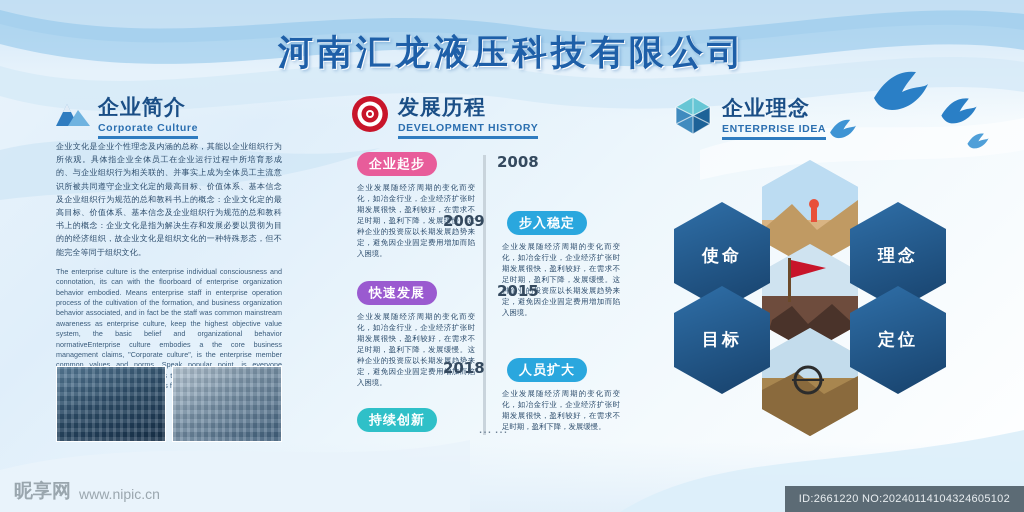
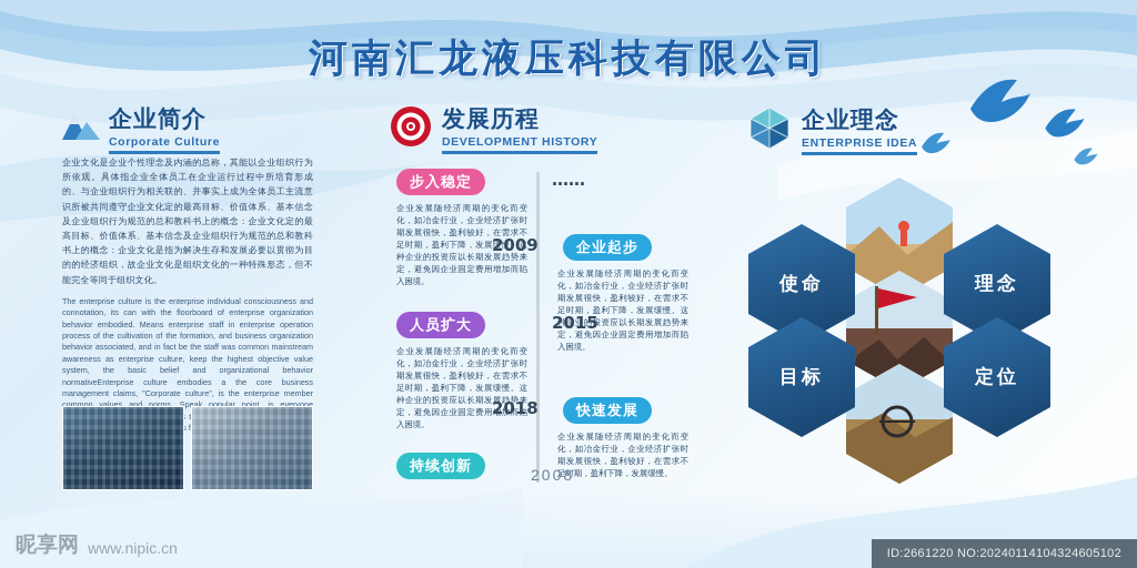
  河南汇龙液压科技有限公司
  企业简介
  Corporate Culture
  企业文化是企业个性理念及内涵的总称，其能以企业组织行为所依观。具体指企业全体员工在企业运行过程中所培育形成的、与企业组织行为相关联的、并事实上成为全体员工主流意识所被共同遵守企业文化定的最高目标、价值体系、基本信念及企业组织行为规范的总和教科书上的概念：企业文化定的最高目标、价值体系、基本信念及企业组织行为规范的总和教科书上的概念：企业文化是指为解决生存和发展必要以贯彻为目的的经济组织，故企业文化是组织文化的一种特殊形态，但不能完全等同于组织文化。
  The enterprise culture is the enterprise individual consciousness and connotation, its can with the floorboard of enterprise organization behavior embodied. Means enterprise staff in enterprise operation process of the cultivation of the formation, and business organization behavior associated, and in fact be the staff was common mainstream awareness as enterprise culture, keep the highest objective value system, the basic belief and organizational behavior normativeEnterprise culture embodies a the core business management claims, "Corporate culture", is the enterprise member common values and norms. Speak popular point, is everyone s f
  发展历程
  DEVELOPMENT HISTORY
- 企业起步
+ 步入稳定
- 2008
+ ……
  企业发展随经济周期的变化而变化，如冶金行业，企业经济扩张时期发展很快，盈利较好，在需求不足时期，盈利下降，发展缓慢。这种企业的投资应以长期发展趋势来定，避免因企业固定费用增加而陷入困境。
- 步入稳定
+ 企业起步
  2009
  企业发展随经济周期的变化而变化，如冶金行业，企业经济扩张时期发展很快，盈利较好，在需求不足时期，盈利下降，发展缓慢。这种企业的投资应以长期发展趋势来定，避免因企业固定费用增加而陷入困境。
- 快速发展
+ 人员扩大
  2015
  企业发展随经济周期的变化而变化，如冶金行业，企业经济扩张时期发展很快，盈利较好，在需求不足时期，盈利下降，发展缓慢。这种企业的投资应以长期发展趋势来定，避免因企业固定费用增加而陷入困境。
- 人员扩大
+ 快速发展
  2018
  企业发展随经济周期的变化而变化，如冶金行业，企业经济扩张时期发展很快，盈利较好，在需求不足时期，盈利下降，发展缓慢。
  持续创新
- ……
+ 2008
  企业理念
  ENTERPRISE IDEA
  使命
  理念
  目标
  定位
  昵享网
  www.nipic.cn
  ID:2661220 NO:20240114104324605102
